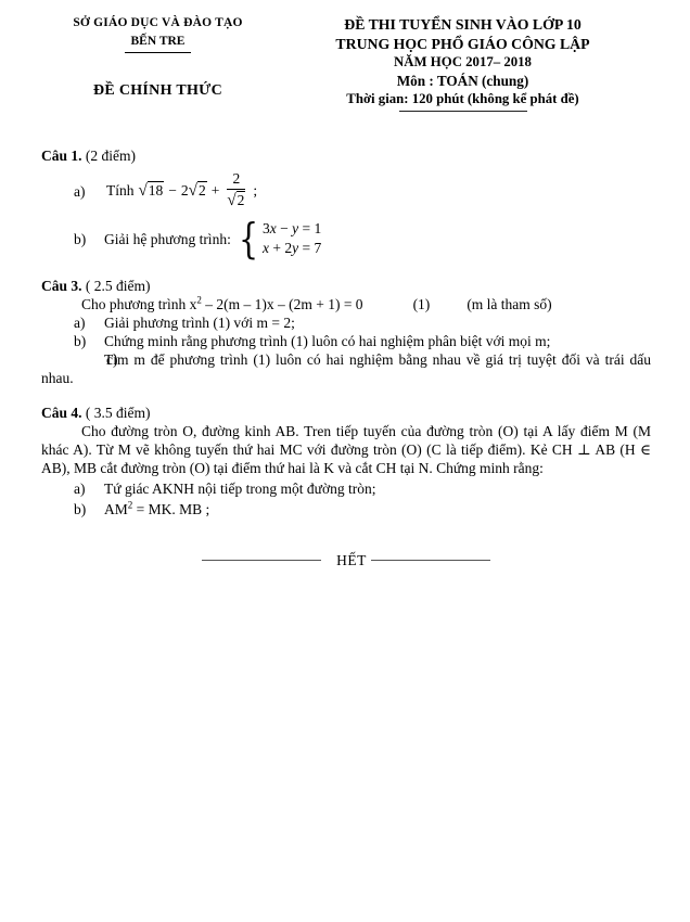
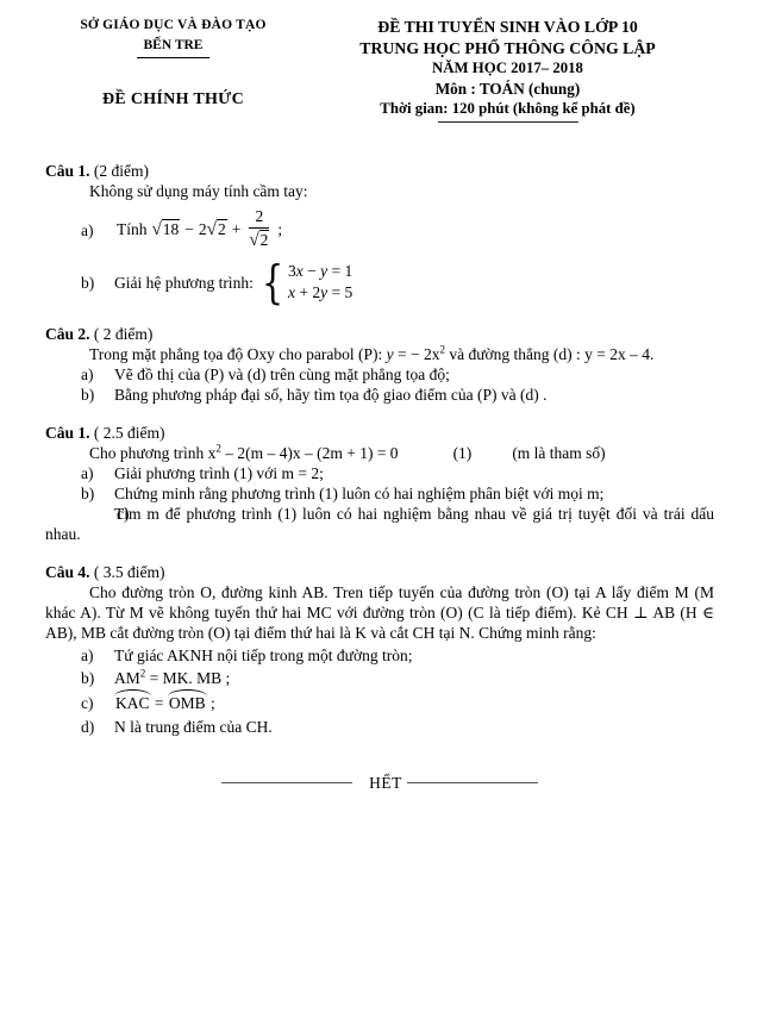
  SỞ GIÁO DỤC VÀ ĐÀO TẠO
  BẾN TRE
  ĐỀ CHÍNH THỨC
  ĐỀ THI TUYỂN SINH VÀO LỚP 10
- TRUNG HỌC PHỔ GIÁO CÔNG LẬP
+ TRUNG HỌC PHỔ THÔNG CÔNG LẬP
  NĂM HỌC 2017– 2018
  Môn : TOÁN (chung)
  Thời gian: 120 phút (không kể phát đề)
  Câu 1. (2 điểm)
+ Không sử dụng máy tính cầm tay:
  a)
  Tính
  √18
  −
  2√2
  +
  2
  √2
  ;
  b)
  Giải hệ phương trình:
  {
  3x − y = 1
- x + 2y = 7
+ x + 2y = 5
+ Câu 2. ( 2 điểm)
+ Trong mặt phẳng tọa độ Oxy cho parabol (P): y = − 2x2 và đường thẳng (d) : y = 2x – 4.
+ a) Vẽ đồ thị của (P) và (d) trên cùng mặt phẳng tọa độ;
+ b) Bằng phương pháp đại số, hãy tìm tọa độ giao điểm của (P) và (d) .
- Câu 3. ( 2.5 điểm)
+ Câu 1. ( 2.5 điểm)
- Cho phương trình x2 – 2(m – 1)x – (2m + 1) = 0 (1) (m là tham số)
+ Cho phương trình x2 – 2(m – 4)x – (2m + 1) = 0 (1) (m là tham số)
  a) Giải phương trình (1) với m = 2;
  b) Chứng minh rằng phương trình (1) luôn có hai nghiệm phân biệt với mọi m;
  c)Tìm m để phương trình (1) luôn có hai nghiệm bằng nhau về giá trị tuyệt đối và trái dấu nhau.
  Câu 4. ( 3.5 điểm)
  Cho đường tròn O, đường kinh AB. Tren tiếp tuyến của đường tròn (O) tại A lấy điểm M (M khác A). Từ M vẽ không tuyến thứ hai MC với đường tròn (O) (C là tiếp điểm). Kẻ CH ⊥ AB (H ∈ AB), MB cắt đường tròn (O) tại điểm thứ hai là K và cắt CH tại N. Chứng minh rằng:
  a) Tứ giác AKNH nội tiếp trong một đường tròn;
  b) AM2 = MK. MB ;
+ c) KAC = OMB ;
+ d) N là trung điểm của CH.
  HẾT
